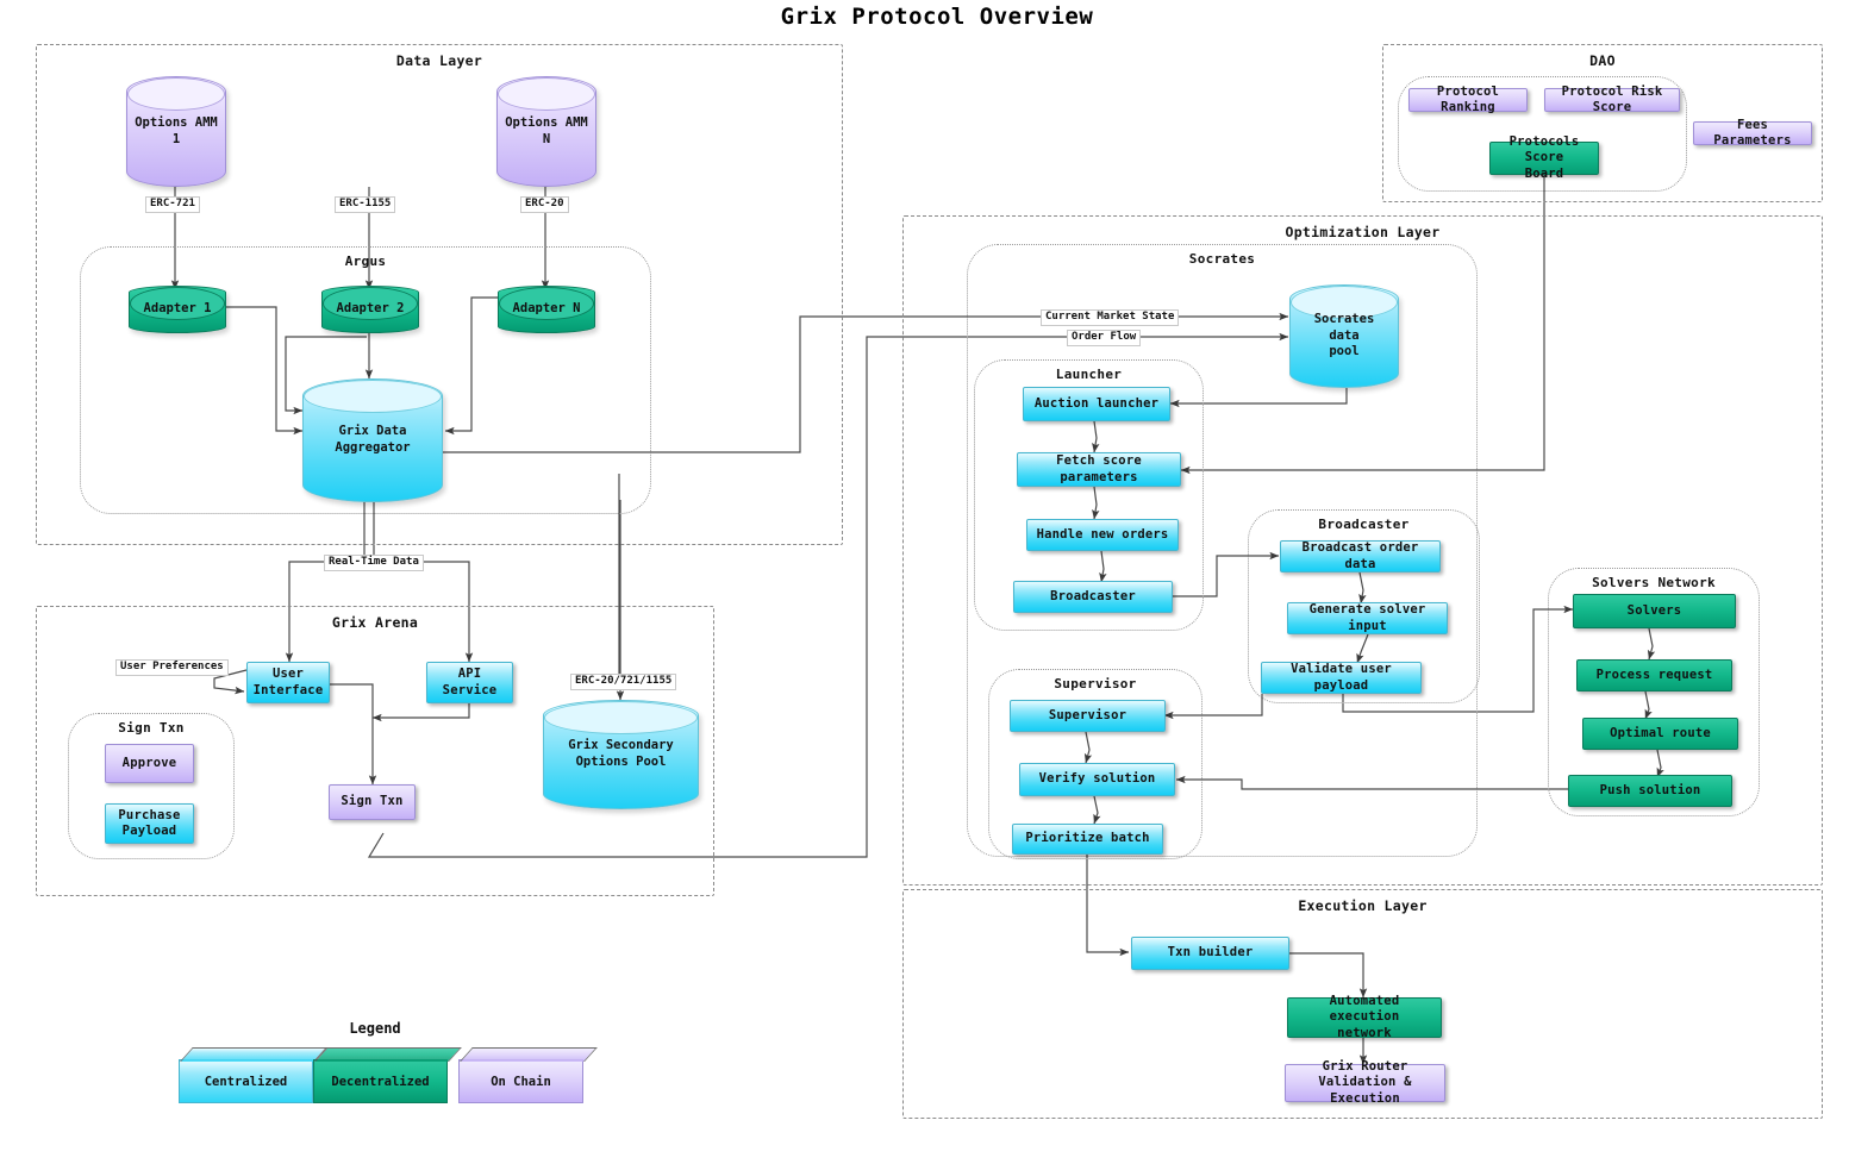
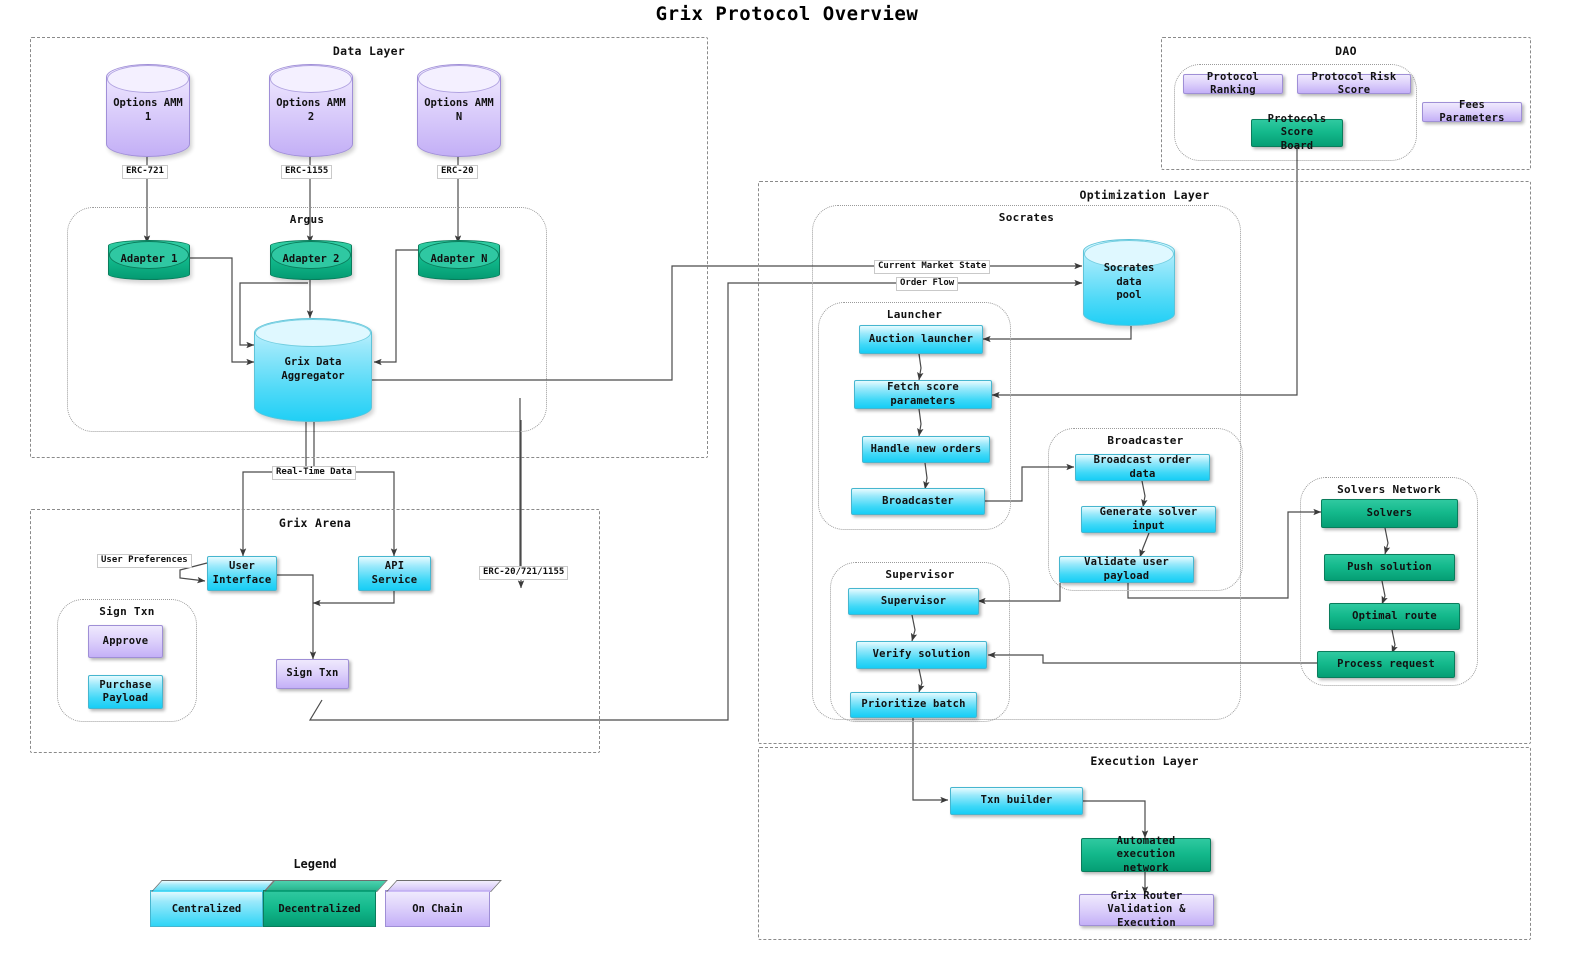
  Grix Protocol Overview
  Data Layer
  Argus
  Options AMM 1
+ Options AMM 2
  Options AMM N
  ERC-721
  ERC-1155
  ERC-20
  Adapter 1
  Adapter 2
  Adapter N
  Grix Data Aggregator
  Real-Time Data
  Grix Arena
  Sign Txn
  User Preferences
  User
  Interface
  API Service
  ERC-20/721/1155
- Grix Secondary
- Options Pool
  Approve
  Purchase
  Payload
  Sign Txn
  DAO
  Protocol Ranking
  Protocol Risk Score
  Protocols Score
  Board
  Fees Parameters
  Optimization Layer
  Socrates
  Current Market State
  Order Flow
  Socrates data
  pool
  Launcher
  Auction launcher
  Fetch score parameters
  Handle new orders
  Broadcaster
  Broadcaster
  Broadcast order data
  Generate solver input
  Validate user payload
  Supervisor
  Supervisor
  Verify solution
  Prioritize batch
  Solvers Network
  Solvers
- Process request
+ Push solution
  Optimal route
- Push solution
+ Process request
  Execution Layer
  Txn builder
  Automated execution
  network
  Grix Router
  Validation & Execution
  Legend
  Centralized
  Decentralized
  On Chain
